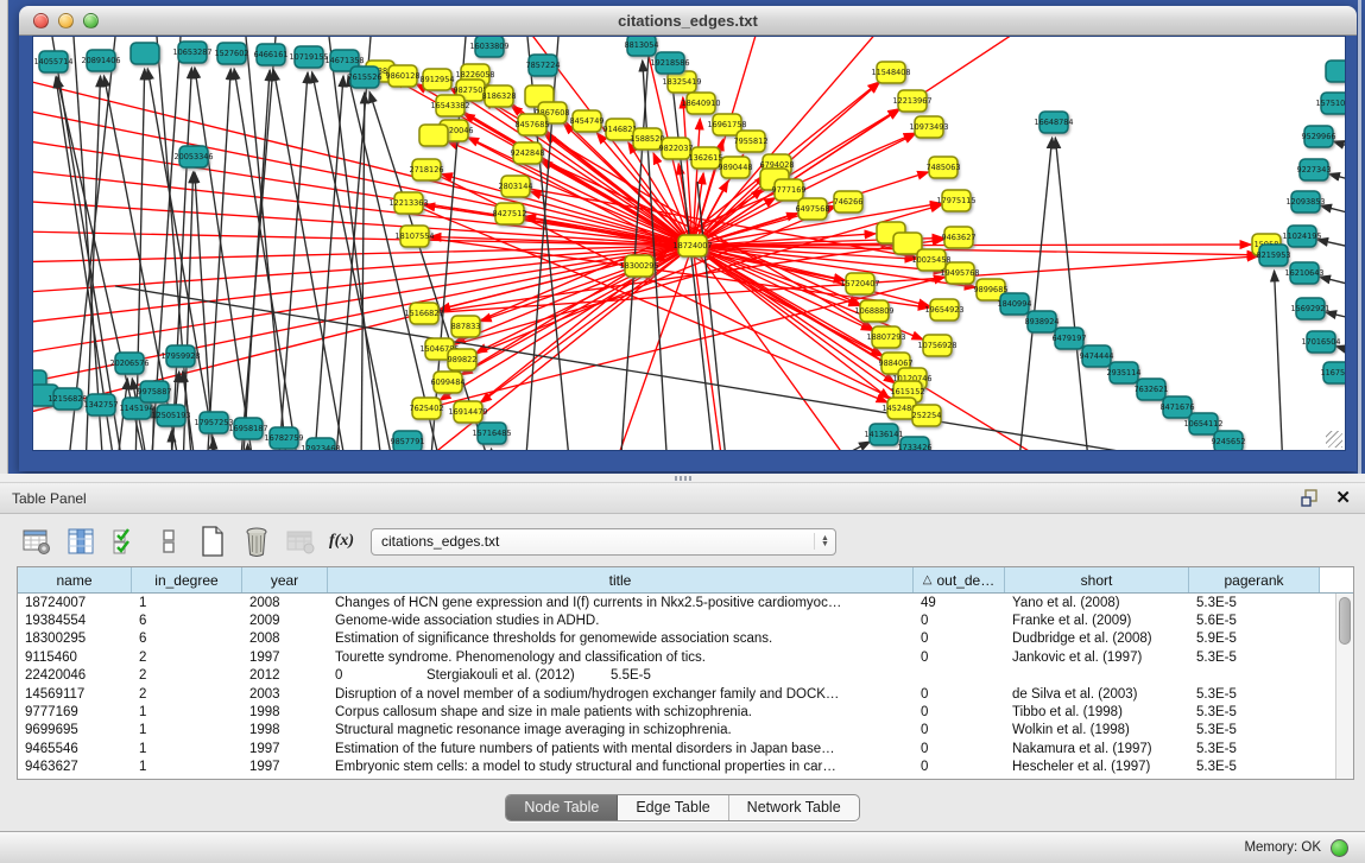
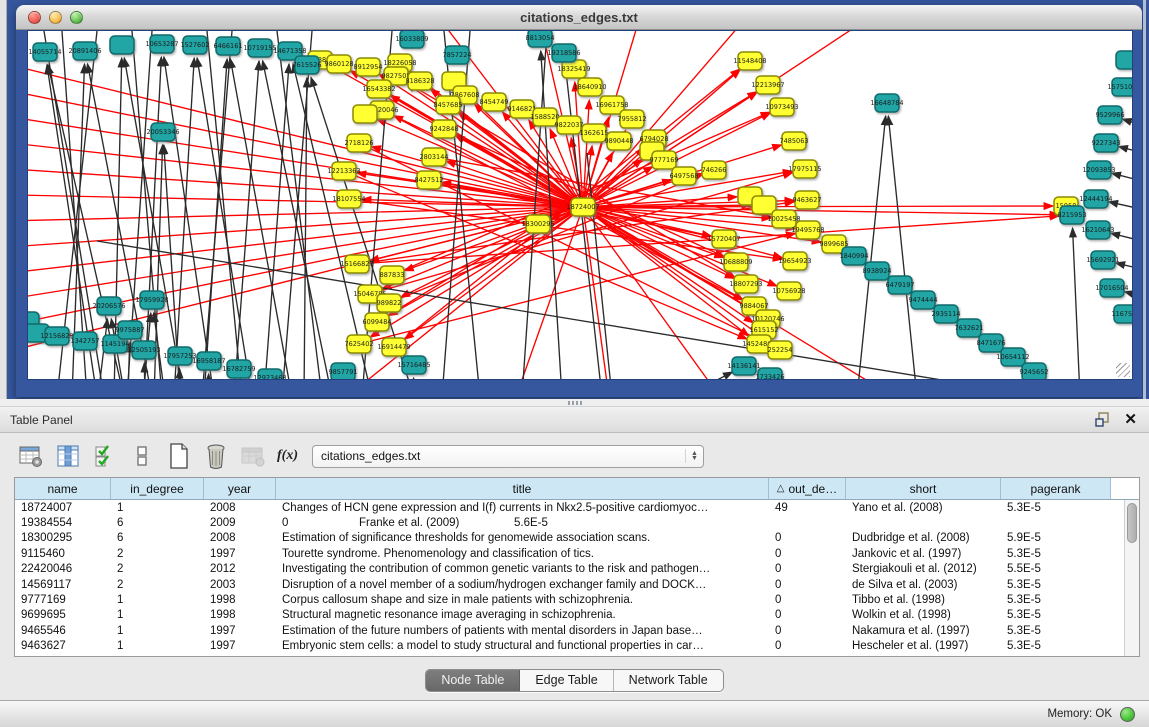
  citations_edges.txt
  18724007
  9860128
  8912954
  18226058
  982750
  8186328
  16543382
  2867608
  8457685
  8454749
  914682
  1588520
  9242848
  2803144
  2718126
  12213363
  18107554
  8427512
  18300295
  18325419
  18640910
  16961758
  9822037
  1362615
  7955812
  9890448
  6794028
  9777169
  746266
  6497568
  11548408
  12213967
  10973493
  7485063
  17975115
  9463627
  15720407
  10688809
  18807293
  9884067
  10120746
  1615152
  145248
  252254
  19654923
  10756928
  10025458
  19495768
  9899685
  15166827
  887833
  150467
  989822
  6099484
  7625402
  16914479
  14055714
  20891406
  10653287
  1527602
  6466161
  10719155
  14671358
  7615526
  16033809
  7857224
  8813054
  19218586
  16648784
  20053346
  12156829
  1342757
  1145194
  20206576
  17959928
  9975887
  12505193
  17957253
  16958187
  16782759
  12923468
  9857791
  15716485
  14136141
  1733426
  1840994
  8938924
  6479197
  9474444
  2935114
  7632621
  8471676
  10654112
  9245652
  157510
  9529966
  9227343
  12093853
- 11024195
+ 12444194
  8215953
  16210643
  15692921
  17016504
  11675
  Table Panel
  ✕
  f(x)
  citations_edges.txt
  name
  in_degree
  year
  title
  △
  out_de…
  short
  pagerank
  18724007
  1
  2008
  Changes of HCN gene expression and I(f) currents in Nkx2.5-positive cardiomyoc…
  49
  Yano et al. (2008)
  5.3E-5
  19384554
  6
  2009
- Genome-wide association studies in ADHD.
  0
  Franke et al. (2009)
  5.6E-5
  18300295
  6
  2008
  Estimation of significance thresholds for genomewide association scans.
  0
  Dudbridge et al. (2008)
  5.9E-5
  9115460
  2
  1997
  Tourette syndrome. Phenomenology and classification of tics.
  0
  Jankovic et al. (1997)
  5.3E-5
  22420046
  2
  2012
+ Investigating the contribution of common genetic variants to the risk and pathogen…
  0
  Stergiakouli et al. (2012)
  5.5E-5
  14569117
  2
  2003
  Disruption of a novel member of a sodium/hydrogen exchanger family and DOCK…
  0
  de Silva et al. (2003)
  5.3E-5
  9777169
  1
  1998
  Corpus callosum shape and size in male patients with schizophrenia.
  0
  Tibbo et al. (1998)
  5.3E-5
  9699695
  1
  1998
  Structural magnetic resonance image averaging in schizophrenia.
  0
  Wolkin et al. (1998)
  5.3E-5
  9465546
  1
  1997
  Estimation of the future numbers of patients with mental disorders in Japan base…
  0
  Nakamura et al. (1997)
  5.3E-5
  9463627
  1
  1997
  Embryonic stem cells: a model to study structural and functional properties in car…
  0
  Hescheler et al. (1997)
  5.3E-5
  Node Table
  Edge Table
  Network Table
  Memory: OK
